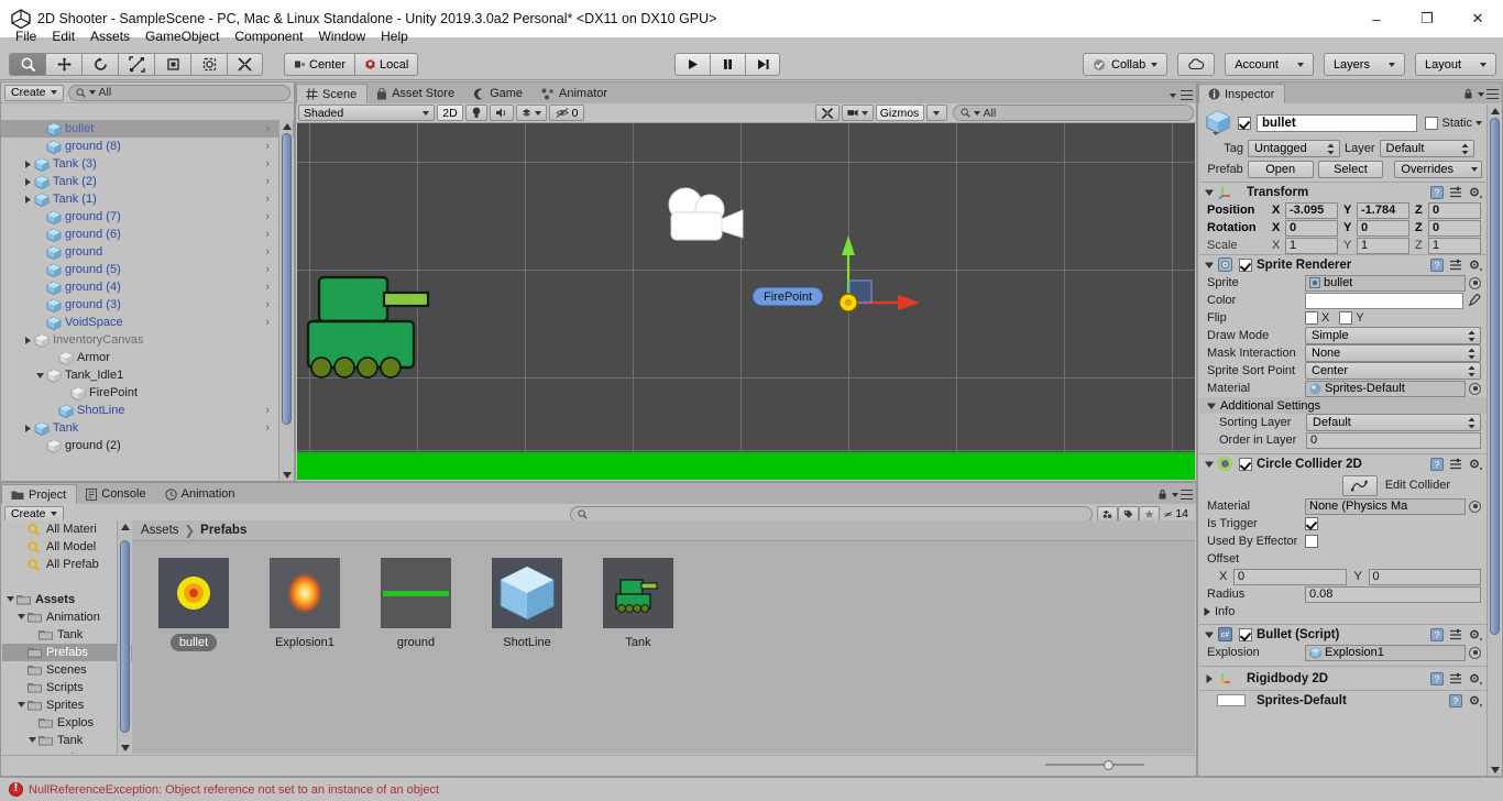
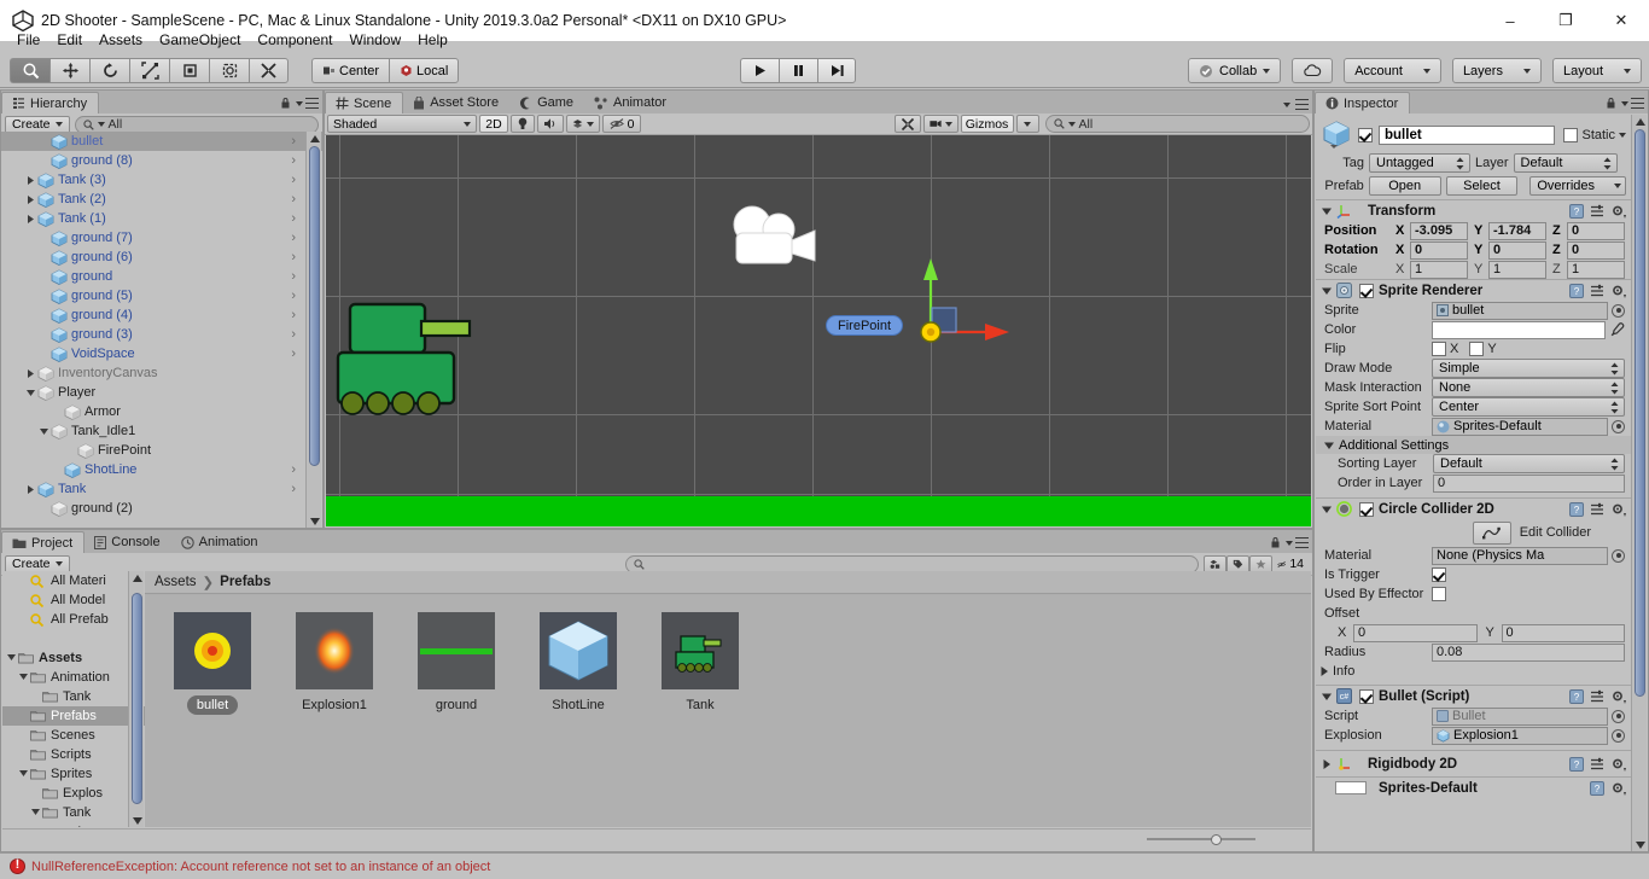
  2D Shooter - SampleScene - PC, Mac & Linux Standalone - Unity 2019.3.0a2 Personal* <DX11 on DX10 GPU>
  –
  ❐
  ✕
  File
  Edit
  Assets
  GameObject
  Component
  Window
  Help
  Center
  Local
  Collab
  Account
  Layers
  Layout
+ Hierarchy
  Create
  All
  bullet
  ›
  ground (8)
  ›
  Tank (3)
  ›
  Tank (2)
  ›
  Tank (1)
  ›
  ground (7)
  ›
  ground (6)
  ›
  ground
  ›
  ground (5)
  ›
  ground (4)
  ›
  ground (3)
  ›
  VoidSpace
  ›
  InventoryCanvas
+ Player
  Armor
  Tank_Idle1
  FirePoint
  ShotLine
  ›
  Tank
  ›
  ground (2)
  Scene
  Asset Store
  Game
  Animator
  Shaded
  2D
  0
  Gizmos
  All
  FirePoint
  Project
  Console
  Animation
  Create
  14
  All Materi
  All Model
  All Prefab
  Assets
  Animation
  Tank
  Prefabs
  Scenes
  Scripts
  Sprites
  Explos
  Tank
  Assets
  ❯
  Prefabs
  bullet
  Explosion1
  ground
  ShotLine
  Tank
  Inspector
  bullet
  Static
  Tag
  Untagged
  Layer
  Default
  Prefab
  Open
  Select
  Overrides
  Transform
  ?
  Position
  X
  -3.095
  Y
  -1.784
  Z
  0
  Rotation
  X
  0
  Y
  0
  Z
  0
  Scale
  X
  1
  Y
  1
  Z
  1
  Sprite Renderer
  ?
  Sprite
  bullet
  Color
  Flip
  X
  Y
  Draw Mode
  Simple
  Mask Interaction
  None
  Sprite Sort Point
  Center
  Material
  Sprites-Default
  Additional Settings
  Sorting Layer
  Default
  Order in Layer
  0
  Circle Collider 2D
  ?
  Edit Collider
  Material
  None (Physics Ma
  Is Trigger
  Used By Effector
  Offset
  X
  0
  Y
  0
  Radius
  0.08
  Info
  Bullet (Script)
  ?
+ Script
+ Bullet
  Explosion
  Explosion1
  Rigidbody 2D
  ?
  Sprites-Default
  ?
- NullReferenceException: Object reference not set to an instance of an object
+ NullReferenceException: Account reference not set to an instance of an object
